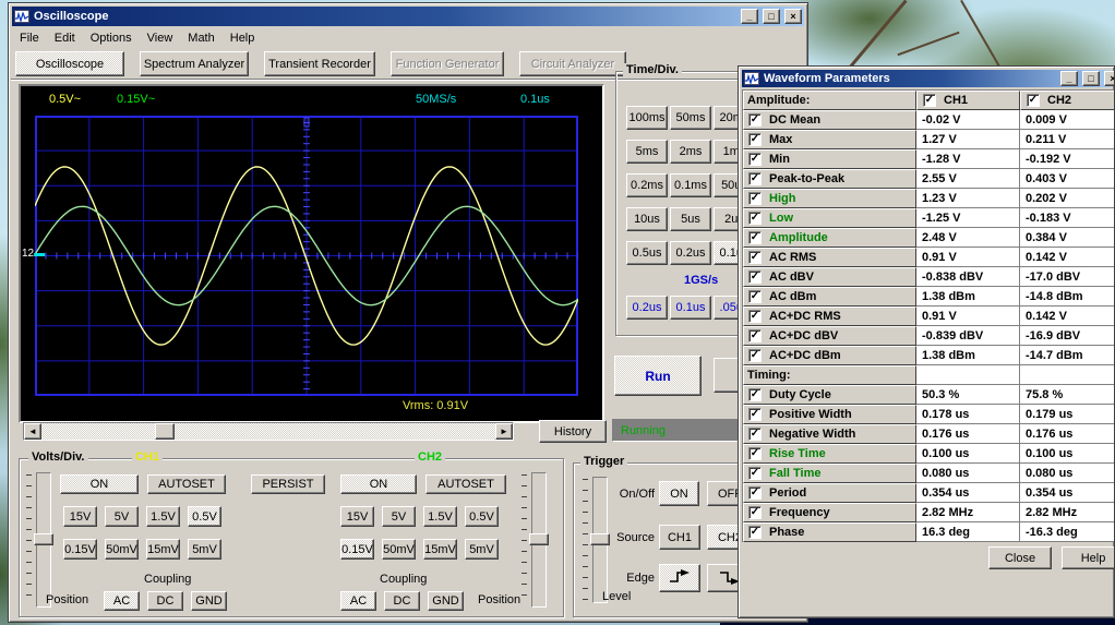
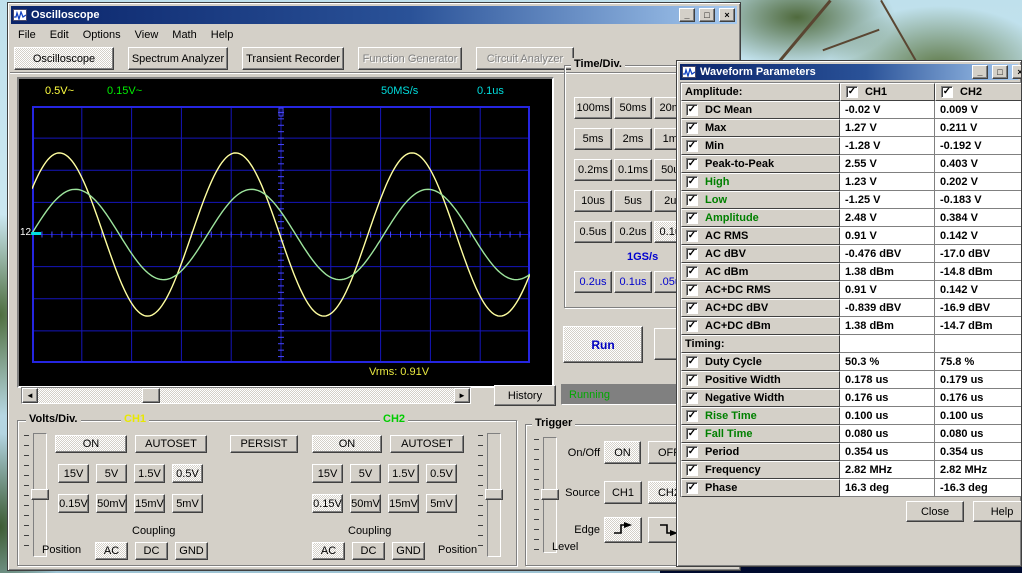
  Oscilloscope
  _
  □
  ×
  File
  Edit
  Options
  View
  Math
  Help
  Oscilloscope
  Spectrum Analyzer
  Transient Recorder
  Function Generator
  Circuit Analyzer
  0.5V~
  0.15V~
  50MS/s
  0.1us
  12▬
  Vrms: 0.91V
  ◄
  ►
  History
  Time/Div.
  100ms
  50ms
  5ms
  2ms
  0.2ms
  0.1ms
  10us
  5us
  0.5us
  0.2us
  1GS/s
  0.2us
  0.1us
  Run
  Running
  Volts/Div.
  CH1
  CH2
  Position
  ON
  AUTOSET
  15V
  5V
  1.5V
  0.5V
  0.15V
  50mV
  15mV
  5mV
  Coupling
  AC
  DC
  GND
  PERSIST
  ON
  AUTOSET
  15V
  5V
  1.5V
  0.5V
  0.15V
  50mV
  15mV
  5mV
  Coupling
  AC
  DC
  GND
  Position
  Trigger
  Level
  On/Off
  ON
  Source
  CH1
  Edge
  Waveform Parameters
  _
  □
  ×
  Amplitude:
  ✓
  CH1
  ✓
  CH2
  ✓
  DC Mean
  -0.02 V
  0.009 V
  ✓
  Max
  1.27 V
  0.211 V
  ✓
  Min
  -1.28 V
  -0.192 V
  ✓
  Peak-to-Peak
  2.55 V
  0.403 V
  ✓
  High
  1.23 V
  0.202 V
  ✓
  Low
  -1.25 V
  -0.183 V
  ✓
  Amplitude
  2.48 V
  0.384 V
  ✓
  AC RMS
  0.91 V
  0.142 V
  ✓
  AC dBV
- -0.838 dBV
+ -0.476 dBV
  -17.0 dBV
  ✓
  AC dBm
  1.38 dBm
  -14.8 dBm
  ✓
  AC+DC RMS
  0.91 V
  0.142 V
  ✓
  AC+DC dBV
  -0.839 dBV
  -16.9 dBV
  ✓
  AC+DC dBm
  1.38 dBm
  -14.7 dBm
  Timing:
  ✓
  Duty Cycle
  50.3 %
  75.8 %
  ✓
  Positive Width
  0.178 us
  0.179 us
  ✓
  Negative Width
  0.176 us
  0.176 us
  ✓
  Rise Time
  0.100 us
  0.100 us
  ✓
  Fall Time
  0.080 us
  0.080 us
  ✓
  Period
  0.354 us
  0.354 us
  ✓
  Frequency
  2.82 MHz
  2.82 MHz
  ✓
  Phase
  16.3 deg
  -16.3 deg
  Close
  Help
